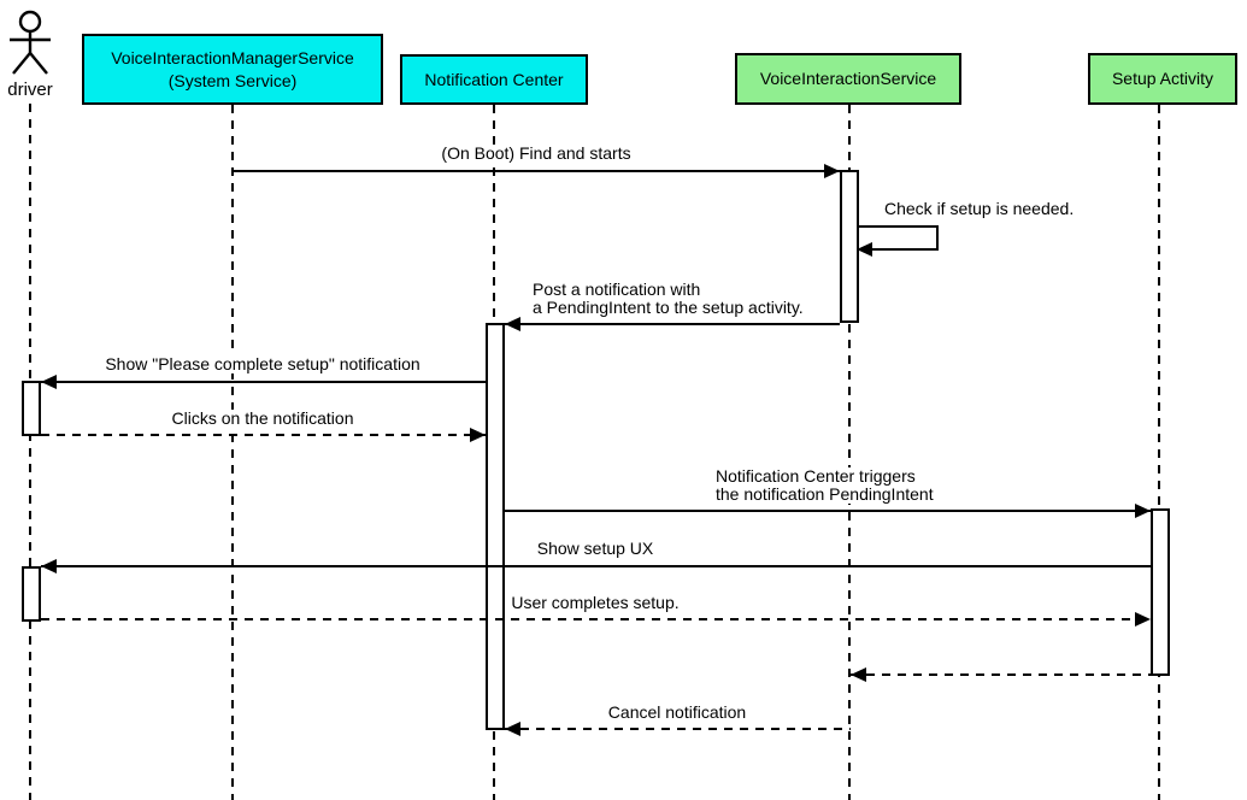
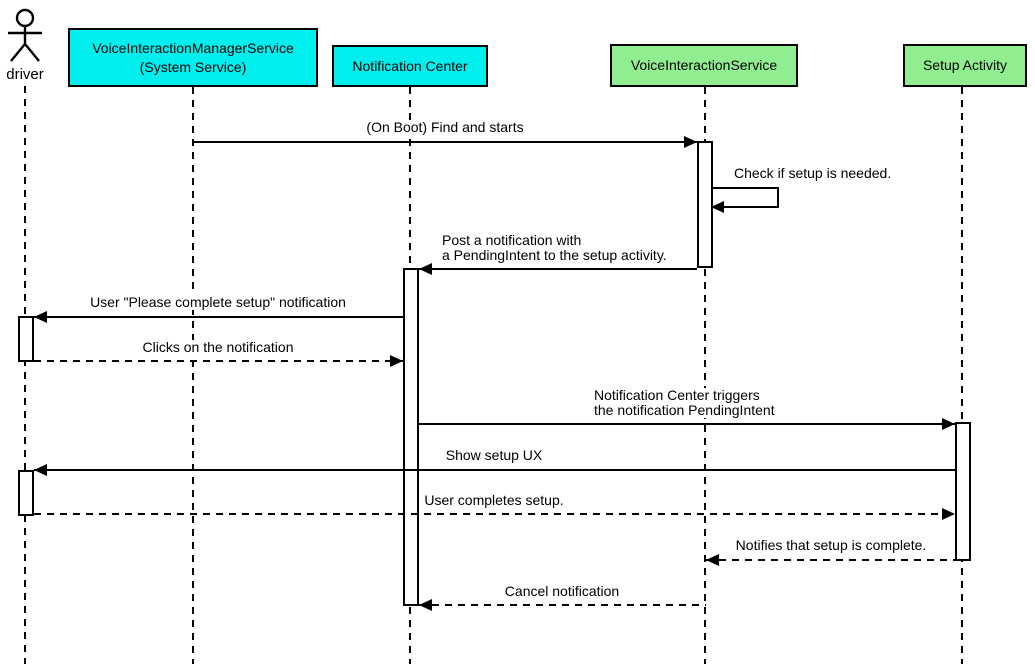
  driver
  VoiceInteractionManagerService
  (System Service)
  Notification Center
  VoiceInteractionService
  Setup Activity
  (On Boot) Find and starts
  Check if setup is needed.
  Post a notification with
  a PendingIntent to the setup activity.
- Show "Please complete setup" notification
+ User "Please complete setup" notification
  Clicks on the notification
  Notification Center triggers
  the notification PendingIntent
  Show setup UX
  User completes setup.
+ Notifies that setup is complete.
  Cancel notification
